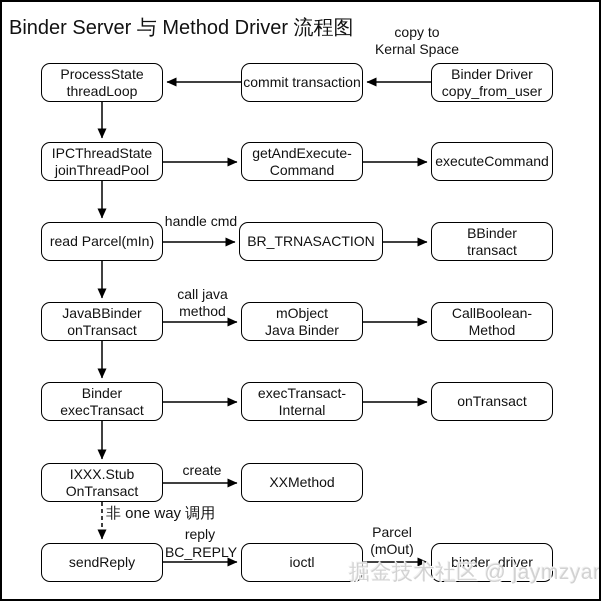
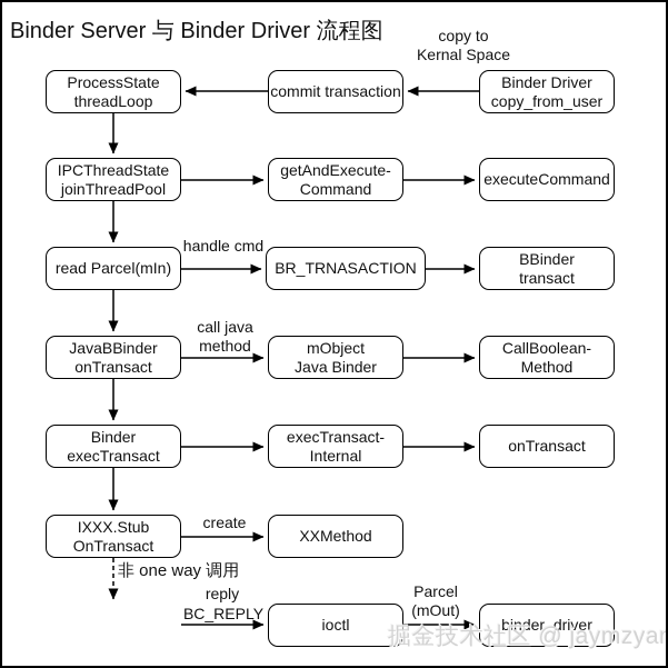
- Binder Server 与 Method Driver 流程图
+ Binder Server 与 Binder Driver 流程图
  ProcessState
  threadLoop
  commit transaction
  Binder Driver
  copy_from_user
  IPCThreadState
  joinThreadPool
  getAndExecute-
  Command
  executeCommand
  read Parcel(mIn)
  BR_TRNASACTION
  BBinder
  transact
  JavaBBinder
  onTransact
  mObject
  Java Binder
  CallBoolean-
  Method
  Binder
  execTransact
  execTransact-
  Internal
  onTransact
  IXXX.Stub
  OnTransact
  XXMethod
- sendReply
  ioctl
  binder_driver
  copy to
  Kernal Space
  handle cmd
  call java
  method
  create
  非 one way 调用
  reply
  BC_REPLY
  Parcel
  (mOut)
  掘金技术社区 @ jaymzya
